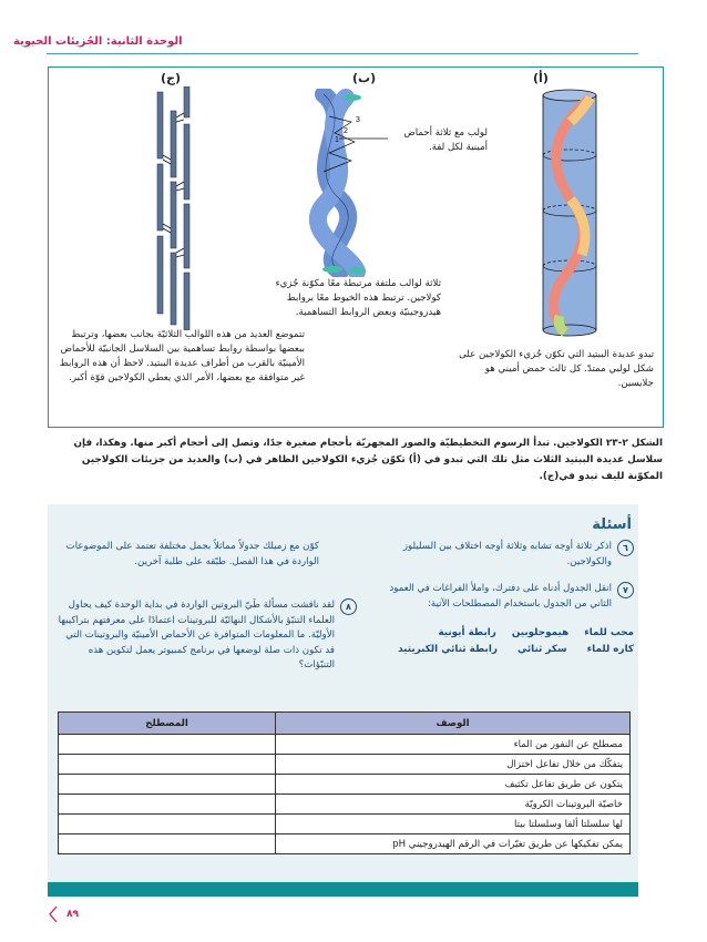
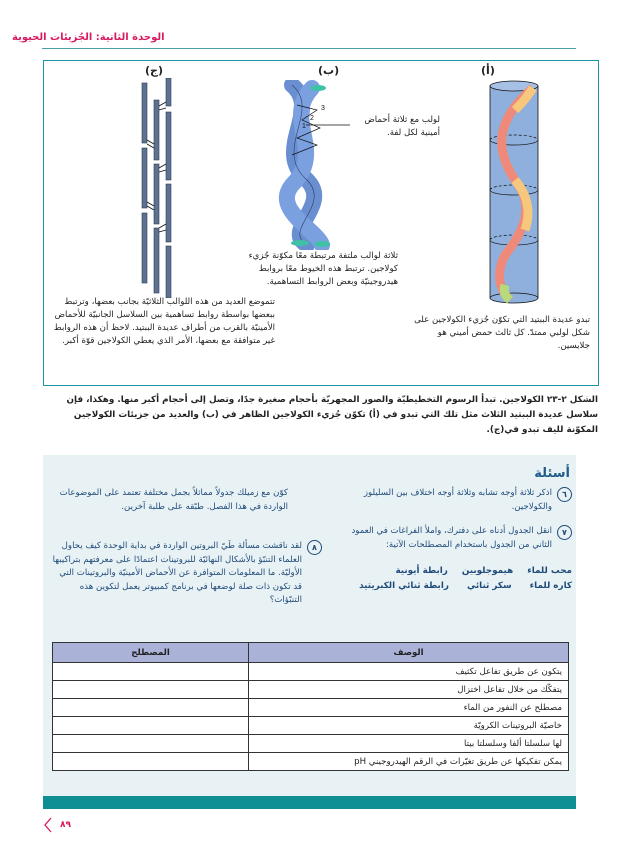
  الوحدة الثانية: الجُزيئات الحيوية
  (ج)
  (ب)
  (أ)
  لولب مع ثلاثة أحماض أمينية لكل لفة.
  ثلاثة لوالب ملتفة مرتبطة معًا مكوّنة جُزيء كولاجين. ترتبط هذه الخيوط معًا بروابط هيدروجينيّة وبعض الروابط التساهمية.
  تبدو عديدة الببتيد التي تكوّن جُزيء الكولاجين على شكل لولبي ممتدّ. كل ثالث حمض أميني هو جلايسين.
  تتموضع العديد من هذه اللوالب الثلاثيّة بجانب بعضها، وترتبط ببعضها بواسطة روابط تساهمية بين السلاسل الجانبيّة للأحماض الأمينيّة بالقرب من أطراف عديدة الببتيد. لاحظ أن هذه الروابط غير متوافقة مع بعضها، الأمر الذي يعطي الكولاجين قوّة أكبر.
  الشكل ٢-٢٣ الكولاجين. تبدأ الرسوم التخطيطيّة والصور المجهريّة بأحجام صغيرة جدًا، وتصل إلى أحجام أكبر منها. وهكذا، فإن سلاسل عديدة الببتيد الثلاث مثل تلك التي تبدو في (أ) تكوّن جُزيء الكولاجين الظاهر في (ب) والعديد من جزيئات الكولاجين المكوّنة لليف تبدو في(ج).
  أسئلة
  ٦
  اذكر ثلاثة أوجه تشابه وثلاثة أوجه اختلاف بين السليلوز والكولاجين.
  ٧
  انقل الجدول أدناه على دفترك، واملأ الفراغات في العمود الثاني من الجدول باستخدام المصطلحات الآتية:
  محب للماء
  هيموجلوبين
  رابطة أيونية
  كاره للماء
  سكر ثنائي
  رابطة ثنائي الكبريتيد
  كوّن مع زميلك جدولاً مماثلاً بجمل مختلفة تعتمد على الموضوعات الواردة في هذا الفصل. طبّقه على طلبة آخرين.
  ٨
  لقد ناقشت مسألة طَيّ البروتين الواردة في بداية الوحدة كيف يحاول العلماء التنبّؤ بالأشكال النهائيّة للبروتينات اعتمادًا على معرفتهم بتراكيبها الأوليّة. ما المعلومات المتوافرة عن الأحماض الأمينيّة والبروتينات التي قد تكون ذات صلة لوضعها في برنامج كمبيوتر يعمل لتكوين هذه التنبّؤات؟
  الوصف	المصطلح
- مصطلح عن النفور من الماء
+ يتكون عن طريق تفاعل تكثيف
  يتفكّك من خلال تفاعل اختزال
- يتكون عن طريق تفاعل تكثيف
+ مصطلح عن النفور من الماء
  خاصيّة البروتينات الكرويّة
  لها سلسلتا ألفا وسلسلتا بيتا
  يمكن تفكيكها عن طريق تغيّرات في الرقم الهيدروجيني pH
  ٨٩
